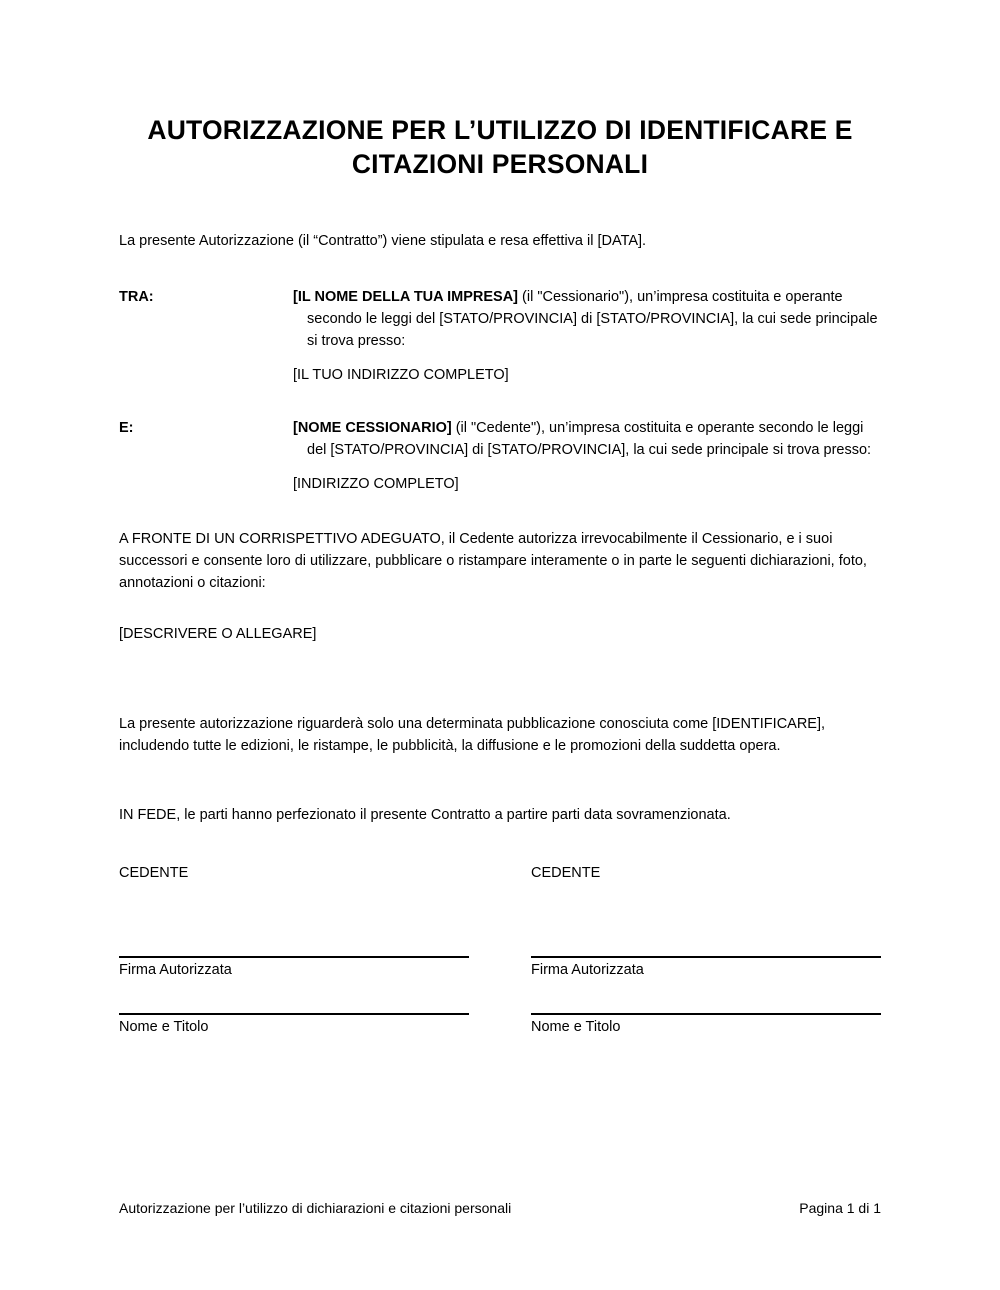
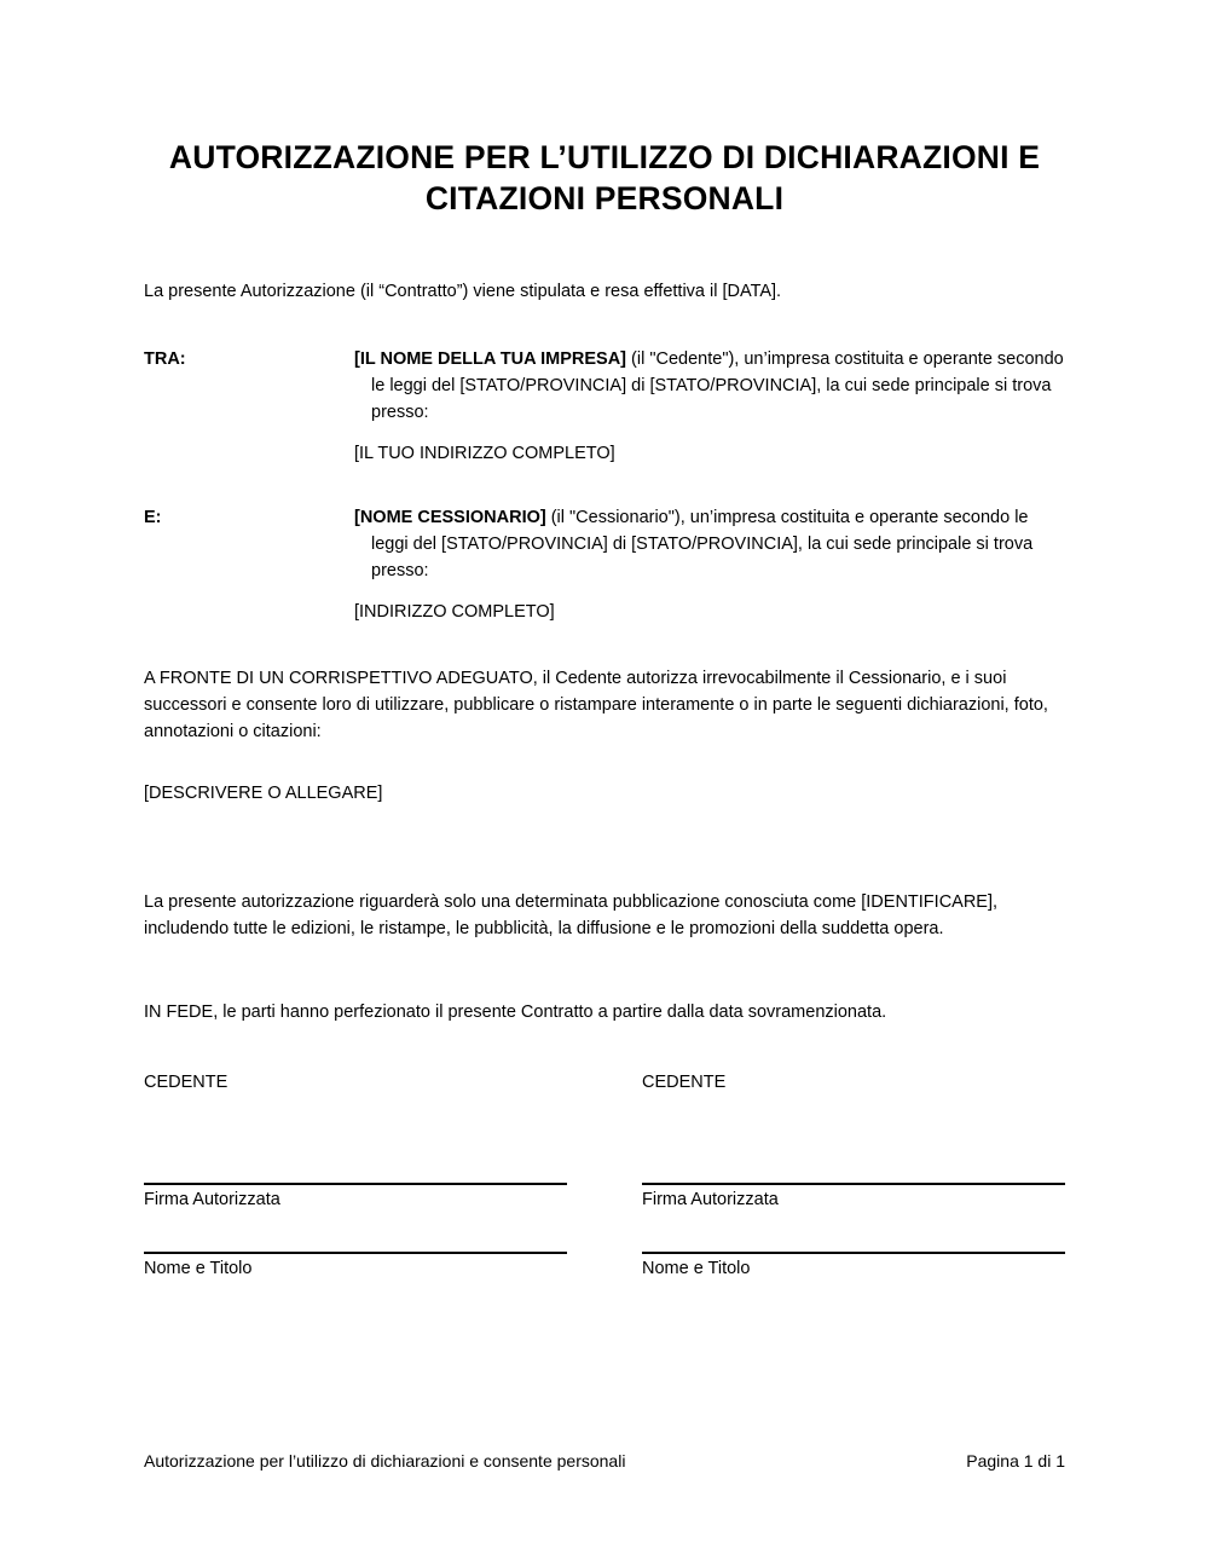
- AUTORIZZAZIONE PER L’UTILIZZO DI IDENTIFICARE E CITAZIONI PERSONALI
+ AUTORIZZAZIONE PER L’UTILIZZO DI DICHIARAZIONI E CITAZIONI PERSONALI
  La presente Autorizzazione (il “Contratto”) viene stipulata e resa effettiva il [DATA].
  TRA:
- [IL NOME DELLA TUA IMPRESA] (il "Cessionario"), un’impresa costituita e operante secondo le leggi del [STATO/PROVINCIA] di [STATO/PROVINCIA], la cui sede principale si trova presso:
+ [IL NOME DELLA TUA IMPRESA] (il "Cedente"), un’impresa costituita e operante secondo le leggi del [STATO/PROVINCIA] di [STATO/PROVINCIA], la cui sede principale si trova presso:
  [IL TUO INDIRIZZO COMPLETO]
  E:
- [NOME CESSIONARIO] (il "Cedente"), un’impresa costituita e operante secondo le leggi del [STATO/PROVINCIA] di [STATO/PROVINCIA], la cui sede principale si trova presso:
+ [NOME CESSIONARIO] (il "Cessionario"), un’impresa costituita e operante secondo le leggi del [STATO/PROVINCIA] di [STATO/PROVINCIA], la cui sede principale si trova presso:
  [INDIRIZZO COMPLETO]
  A FRONTE DI UN CORRISPETTIVO ADEGUATO, il Cedente autorizza irrevocabilmente il Cessionario, e i suoi successori e consente loro di utilizzare, pubblicare o ristampare interamente o in parte le seguenti dichiarazioni, foto, annotazioni o citazioni:
  [DESCRIVERE O ALLEGARE]
  La presente autorizzazione riguarderà solo una determinata pubblicazione conosciuta come [IDENTIFICARE], includendo tutte le edizioni, le ristampe, le pubblicità, la diffusione e le promozioni della suddetta opera.
- IN FEDE, le parti hanno perfezionato il presente Contratto a partire parti data sovramenzionata.
+ IN FEDE, le parti hanno perfezionato il presente Contratto a partire dalla data sovramenzionata.
  CEDENTE
  Firma Autorizzata
  Nome e Titolo
  CEDENTE
  Firma Autorizzata
  Nome e Titolo
- Autorizzazione per l’utilizzo di dichiarazioni e citazioni personali
+ Autorizzazione per l’utilizzo di dichiarazioni e consente personali
  Pagina 1 di 1
